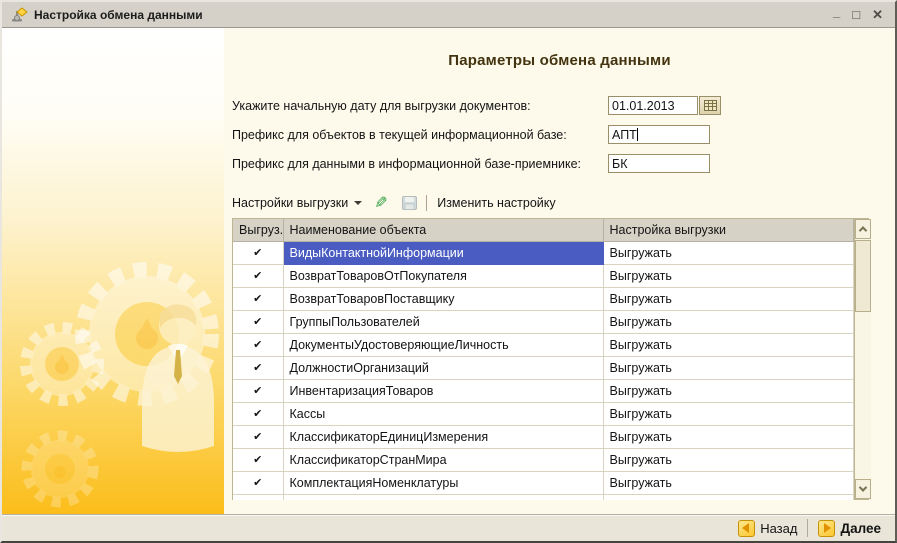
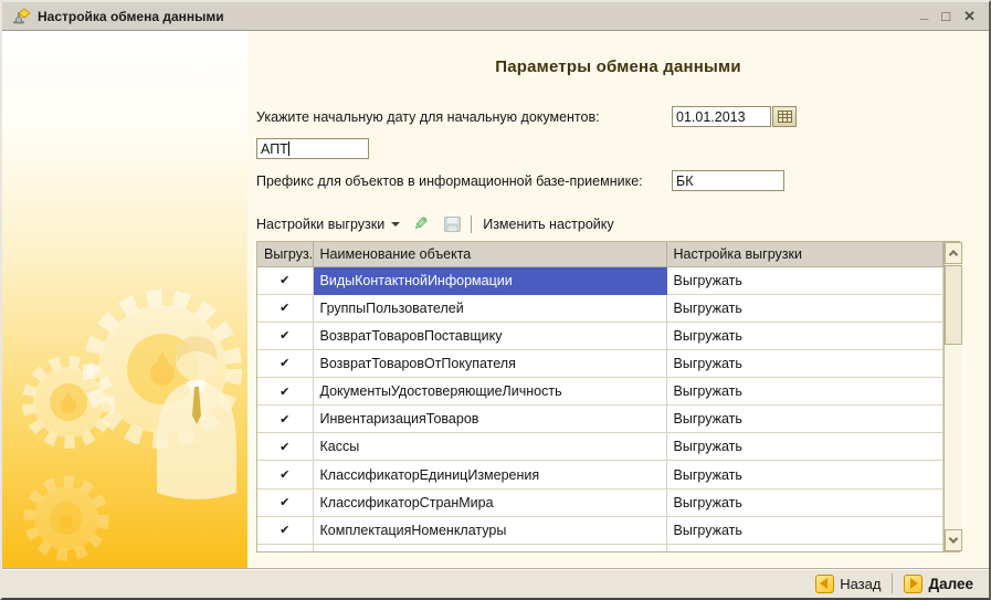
  Настройка обмена данными
  _
  □
  ✕
  Параметры обмена данными
- Укажите начальную дату для выгрузки документов:
+ Укажите начальную дату для начальную документов:
  01.01.2013
- Префикс для объектов в текущей информационной базе:
  АПТ
- Префикс для данными в информационной базе-приемнике:
+ Префикс для объектов в информационной базе-приемнике:
  БК
  Настройки выгрузки
  Изменить настройку
  Выгруз.	Наименование объекта	Настройка выгрузки
  ✔	ВидыКонтактнойИнформации	Выгружать
- ✔	ВозвратТоваровОтПокупателя	Выгружать
+ ✔	ГруппыПользователей	Выгружать
  ✔	ВозвратТоваровПоставщику	Выгружать
- ✔	ГруппыПользователей	Выгружать
+ ✔	ВозвратТоваровОтПокупателя	Выгружать
  ✔	ДокументыУдостоверяющиеЛичность	Выгружать
- ✔	ДолжностиОрганизаций	Выгружать
  ✔	ИнвентаризацияТоваров	Выгружать
  ✔	Кассы	Выгружать
  ✔	КлассификаторЕдиницИзмерения	Выгружать
  ✔	КлассификаторСтранМира	Выгружать
  ✔	КомплектацияНоменклатуры	Выгружать
  Назад
  Далее
